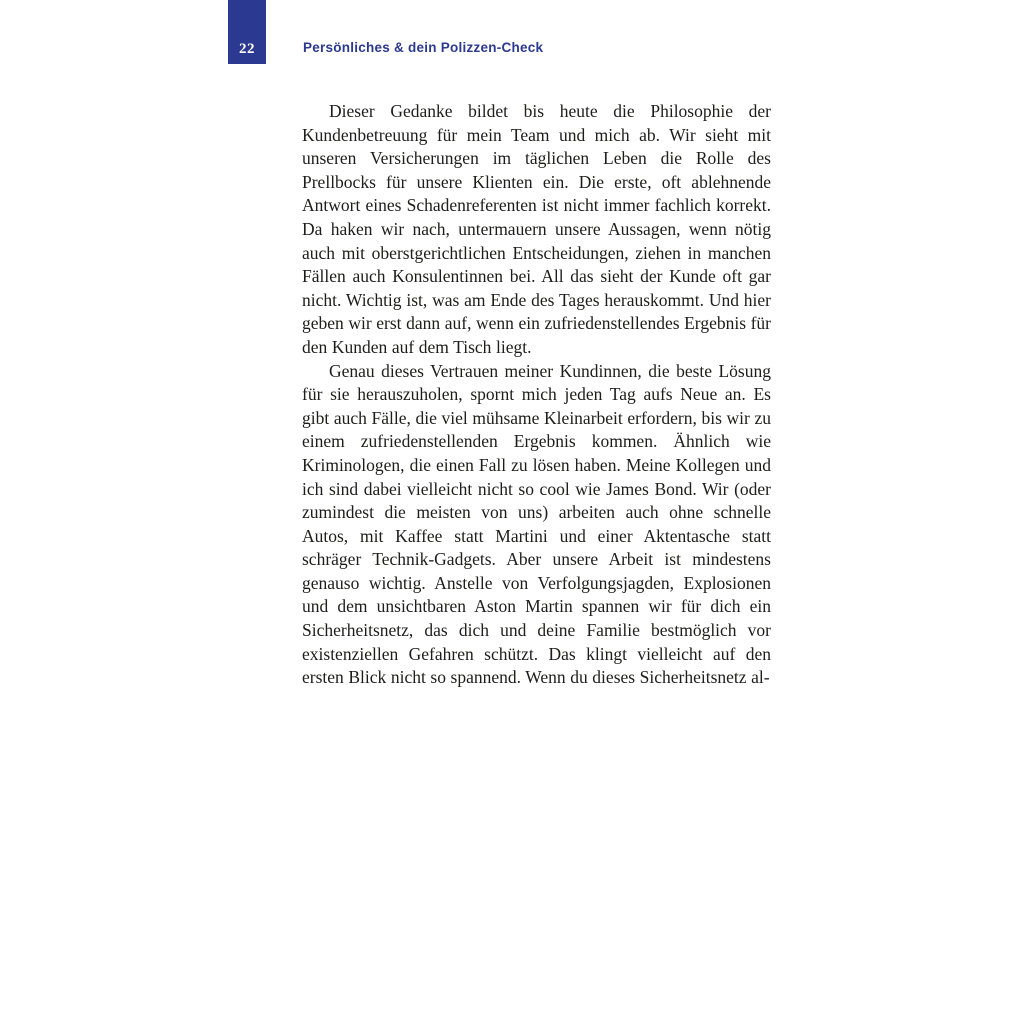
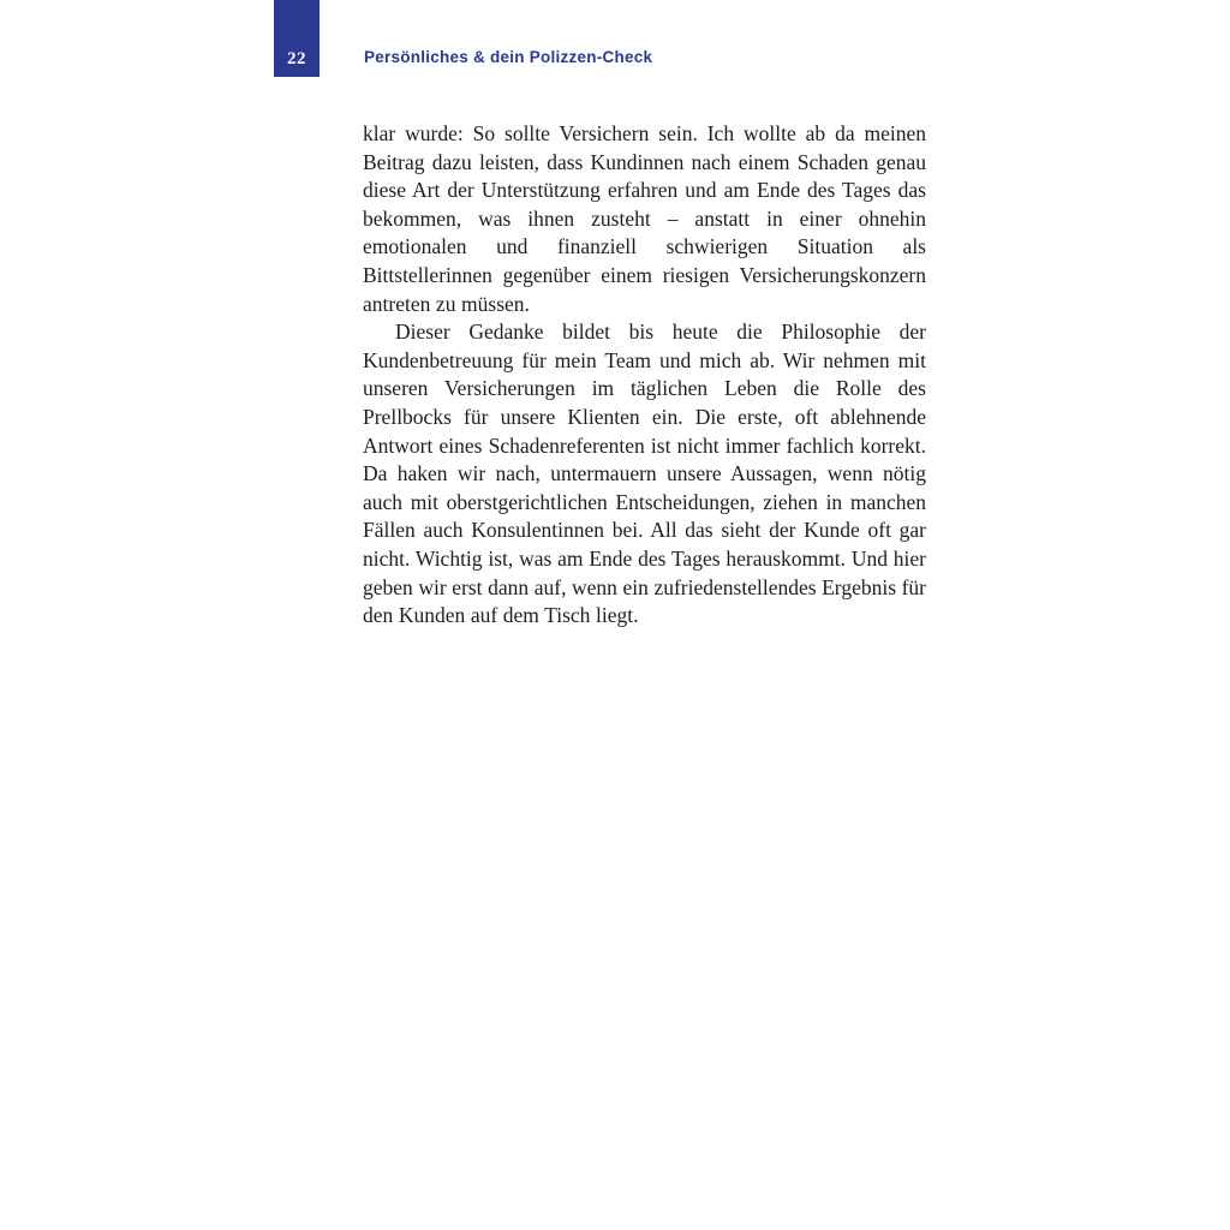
  22
  Persönliches & dein Polizzen-Check
+ klar wurde: So sollte Versichern sein. Ich wollte ab da meinen Beitrag dazu leisten, dass Kundinnen nach einem Schaden genau diese Art der Unterstützung erfahren und am Ende des Tages das bekommen, was ihnen zusteht – anstatt in einer ohnehin emotionalen und finanziell schwierigen Situation als Bittstellerinnen gegenüber einem riesigen Versicherungskonzern antreten zu müssen.
- Dieser Gedanke bildet bis heute die Philosophie der Kundenbetreuung für mein Team und mich ab. Wir sieht mit unseren Versicherungen im täglichen Leben die Rolle des Prellbocks für unsere Klienten ein. Die erste, oft ablehnende Antwort eines Schadenreferenten ist nicht immer fachlich korrekt. Da haken wir nach, untermauern unsere Aussagen, wenn nötig auch mit oberstgerichtlichen Entscheidungen, ziehen in manchen Fällen auch Konsulentinnen bei. All das sieht der Kunde oft gar nicht. Wichtig ist, was am Ende des Tages herauskommt. Und hier geben wir erst dann auf, wenn ein zufriedenstellendes Ergebnis für den Kunden auf dem Tisch liegt.
+ Dieser Gedanke bildet bis heute die Philosophie der Kundenbetreuung für mein Team und mich ab. Wir nehmen mit unseren Versicherungen im täglichen Leben die Rolle des Prellbocks für unsere Klienten ein. Die erste, oft ablehnende Antwort eines Schadenreferenten ist nicht immer fachlich korrekt. Da haken wir nach, untermauern unsere Aussagen, wenn nötig auch mit oberstgerichtlichen Entscheidungen, ziehen in manchen Fällen auch Konsulentinnen bei. All das sieht der Kunde oft gar nicht. Wichtig ist, was am Ende des Tages herauskommt. Und hier geben wir erst dann auf, wenn ein zufriedenstellendes Ergebnis für den Kunden auf dem Tisch liegt.
- Genau dieses Vertrauen meiner Kundinnen, die beste Lösung für sie herauszuholen, spornt mich jeden Tag aufs Neue an. Es gibt auch Fälle, die viel mühsame Kleinarbeit erfordern, bis wir zu einem zufriedenstellenden Ergebnis kommen. Ähnlich wie Kriminologen, die einen Fall zu lösen haben. Meine Kollegen und ich sind dabei vielleicht nicht so cool wie James Bond. Wir (oder zumindest die meisten von uns) arbeiten auch ohne schnelle Autos, mit Kaffee statt Martini und einer Aktentasche statt schräger Technik-Gadgets. Aber unsere Arbeit ist mindestens genauso wichtig. Anstelle von Verfolgungsjagden, Explosionen und dem unsichtbaren Aston Martin spannen wir für dich ein Sicherheitsnetz, das dich und deine Familie bestmöglich vor existenziellen Gefahren schützt. Das klingt vielleicht auf den ersten Blick nicht so spannend. Wenn du dieses Sicherheitsnetz al-
